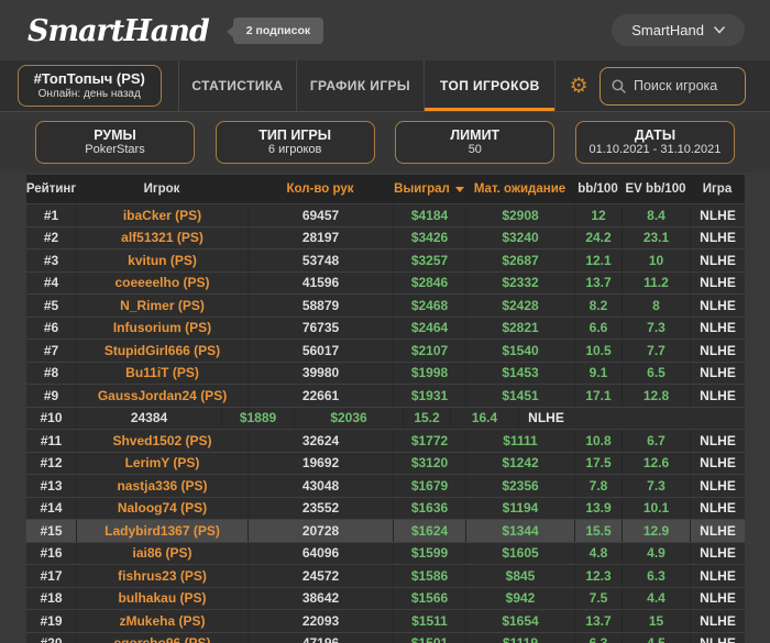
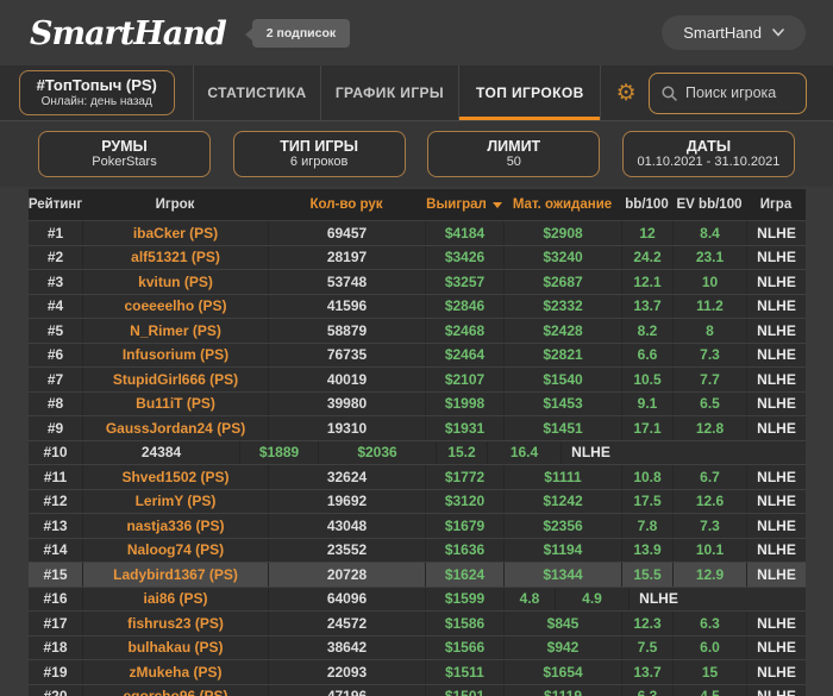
  SmartHand
  2 подписок
  SmartHand
  #ТопТопыч (PS)
  Онлайн: день назад
  СТАТИСТИКА
  ГРАФИК ИГРЫ
  ТОП ИГРОКОВ
  ⚙
  Поиск игрока
  РУМЫ
  PokerStars
  ТИП ИГРЫ
  6 игроков
  ЛИМИТ
  50
  ДАТЫ
  01.10.2021 - 31.10.2021
  Рейтинг
  Игрок
  Кол-во рук
  Выиграл
  Мат. ожидание
  bb/100
  EV bb/100
  Игра
  #1
  ibaCker (PS)
  69457
  $4184
  $2908
  12
  8.4
  NLHE
  #2
  alf51321 (PS)
  28197
  $3426
  $3240
  24.2
  23.1
  NLHE
  #3
  kvitun (PS)
  53748
  $3257
  $2687
  12.1
  10
  NLHE
  #4
  coeeeelho (PS)
  41596
  $2846
  $2332
  13.7
  11.2
  NLHE
  #5
  N_Rimer (PS)
  58879
  $2468
  $2428
  8.2
  8
  NLHE
  #6
  Infusorium (PS)
  76735
  $2464
  $2821
  6.6
  7.3
  NLHE
  #7
  StupidGirl666 (PS)
- 56017
+ 40019
  $2107
  $1540
  10.5
  7.7
  NLHE
  #8
  Bu11iT (PS)
  39980
  $1998
  $1453
  9.1
  6.5
  NLHE
  #9
  GaussJordan24 (PS)
- 22661
+ 19310
  $1931
  $1451
  17.1
  12.8
  NLHE
  #10
  24384
  $1889
  $2036
  15.2
  16.4
  NLHE
  #11
  Shved1502 (PS)
  32624
  $1772
  $1111
  10.8
  6.7
  NLHE
  #12
  LerimY (PS)
  19692
  $3120
  $1242
  17.5
  12.6
  NLHE
  #13
  nastja336 (PS)
  43048
  $1679
  $2356
  7.8
  7.3
  NLHE
  #14
  Naloog74 (PS)
  23552
  $1636
  $1194
  13.9
  10.1
  NLHE
  #15
  Ladybird1367 (PS)
  20728
  $1624
  $1344
  15.5
  12.9
  NLHE
  #16
  iai86 (PS)
  64096
  $1599
- $1605
  4.8
  4.9
  NLHE
  #17
  fishrus23 (PS)
  24572
  $1586
  $845
  12.3
  6.3
  NLHE
  #18
  bulhakau (PS)
  38642
  $1566
  $942
  7.5
- 4.4
+ 6.0
  NLHE
  #19
  zMukeha (PS)
  22093
  $1511
  $1654
  13.7
  15
  NLHE
